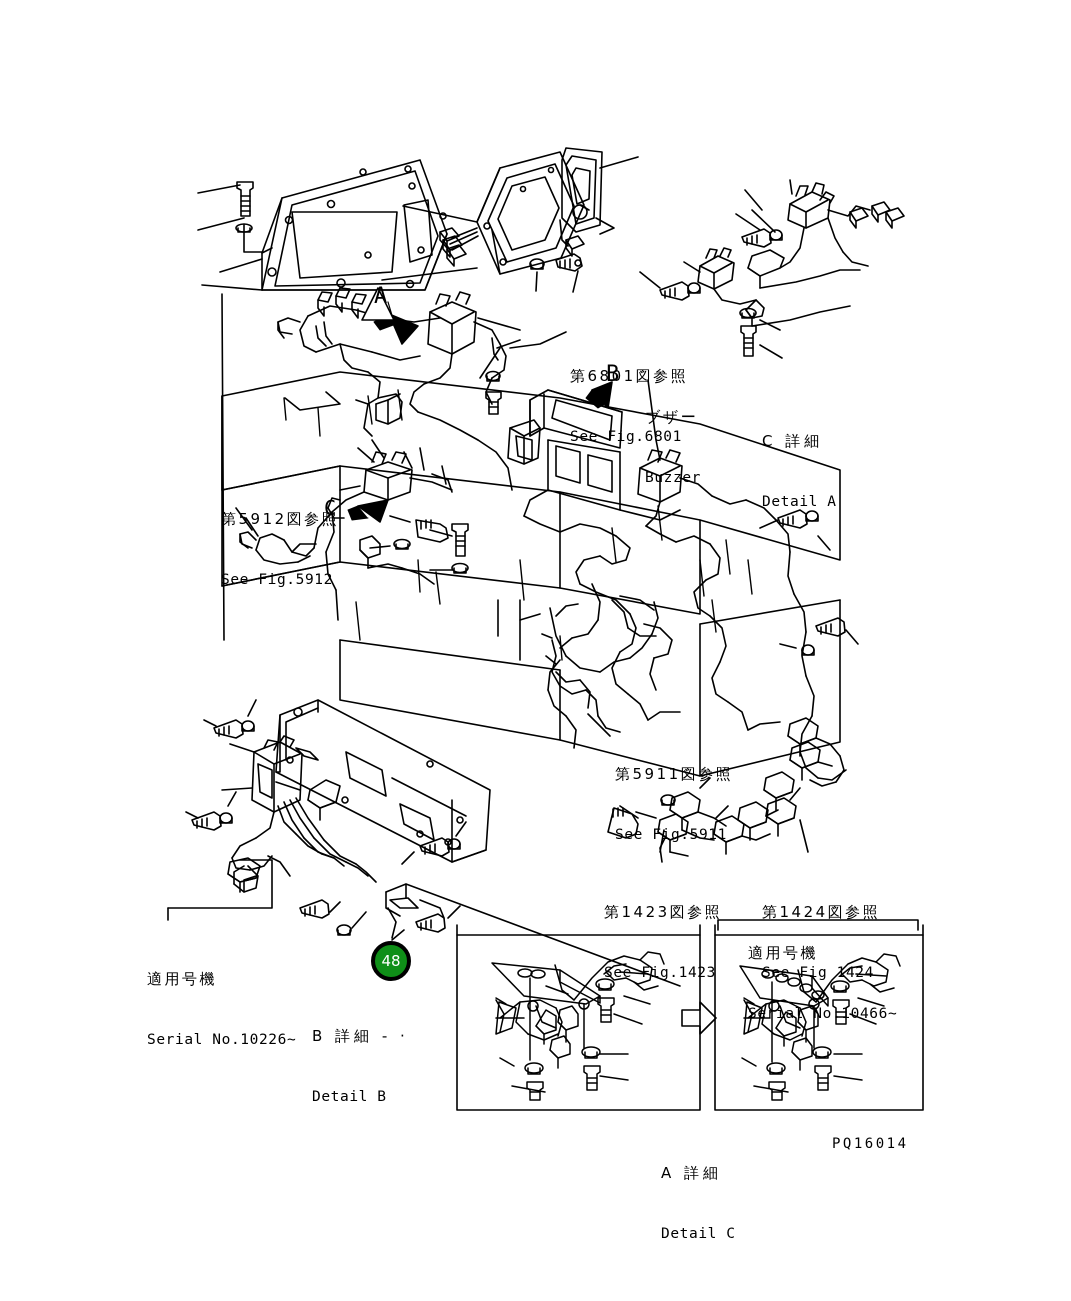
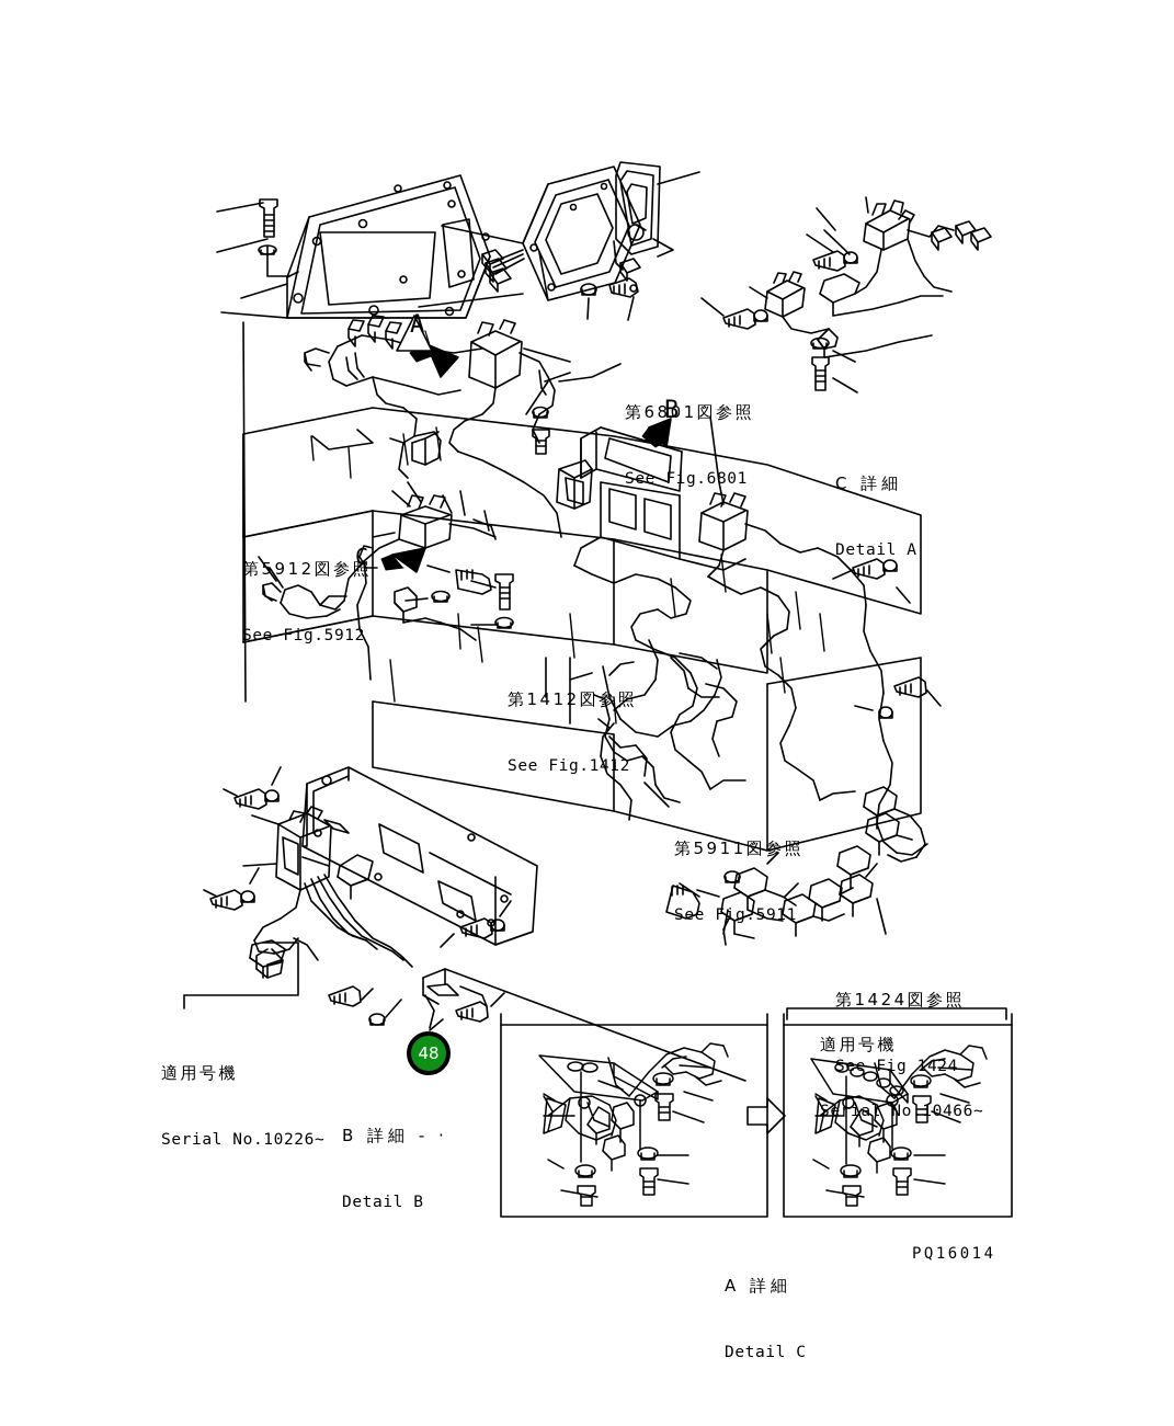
  第6801図参照
  See Fig.6801
- ブザー
- Buzzer
  C 詳細
  Detail A
  第5912図参照
  See Fig.5912
+ 第1412図参照
+ See Fig.1412
  第5911図参照
  See Fig.5911
- 第1423図参照
- See Fig.1423
  第1424図参照
  See Fig 1424
  適用号機
  Serial No.10466~
  適用号機
  Serial No.10226~
  B 詳細 - ·
  Detail B
  A 詳細
  Detail C
  PQ16014
  A
  B
  C
  48
